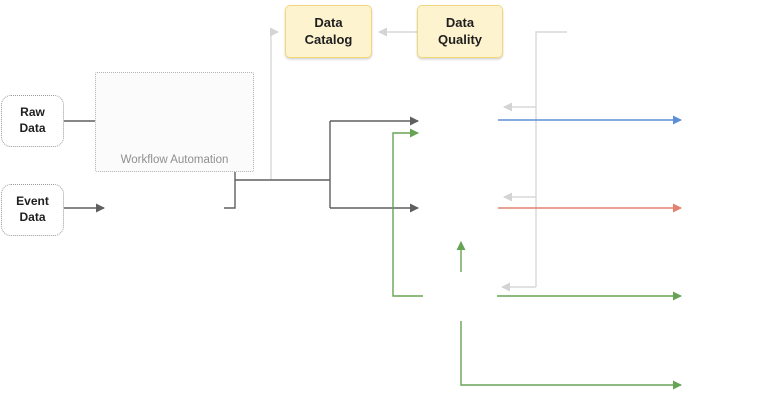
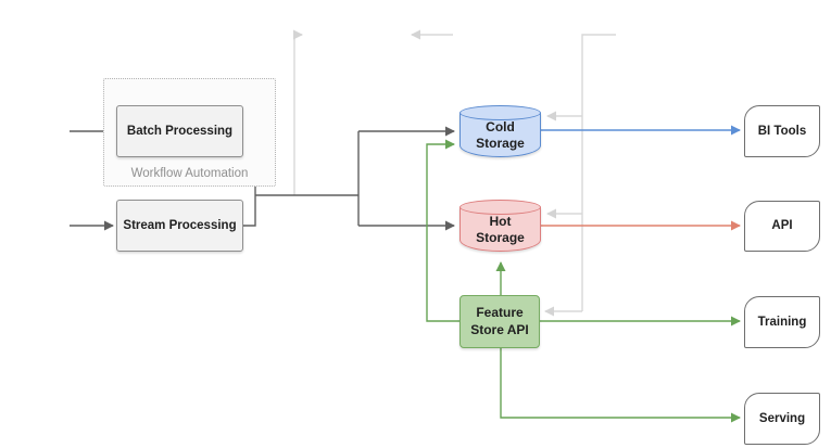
- Data Catalog
- Data Quality
- Raw Data
- Event Data
  Workflow Automation
+ Batch Processing
+ Stream Processing
+ Cold Storage
+ Hot Storage
+ Feature Store API
+ BI Tools
+ API
+ Training
+ Serving
